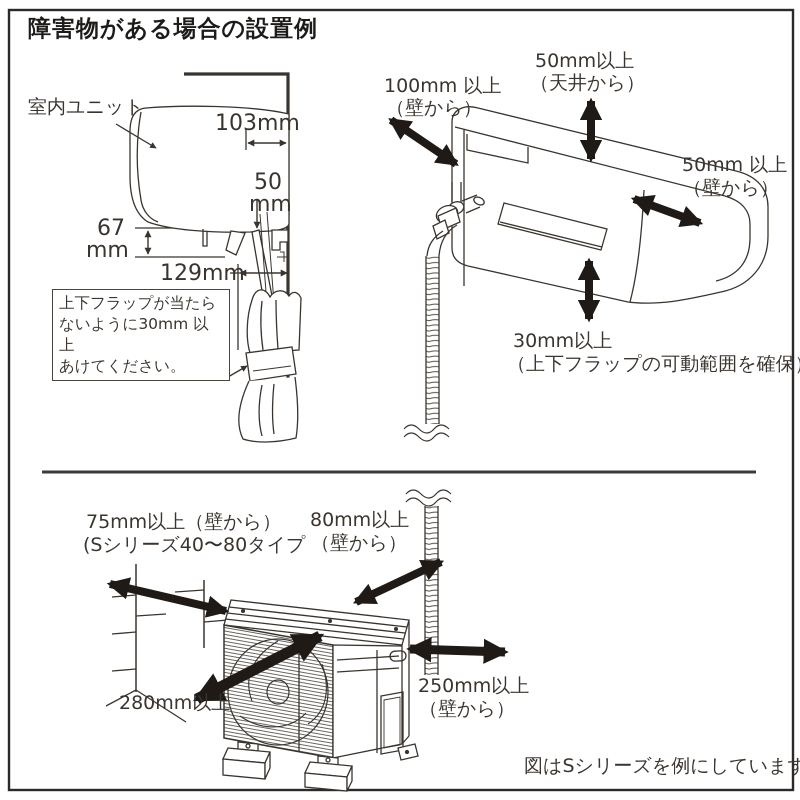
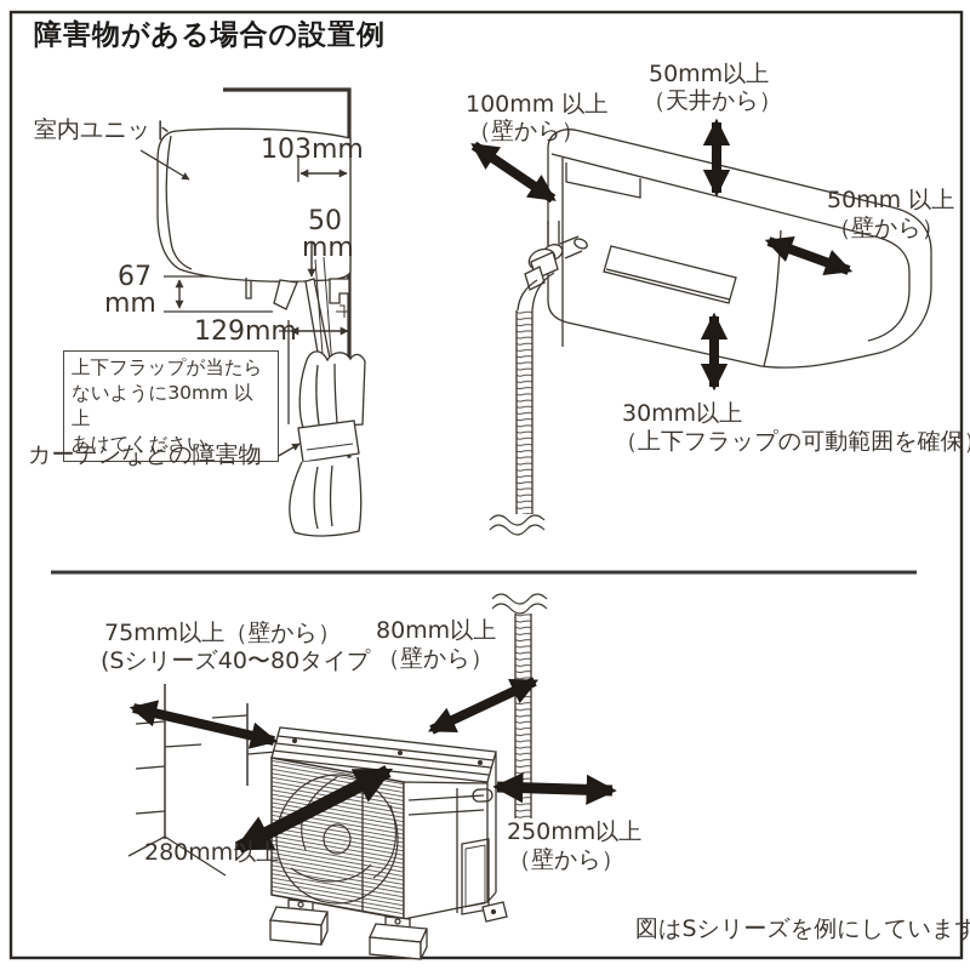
  障害物がある場合の設置例
  室内ユニット
  103mm
  50
  mm
  67
  mm
  129mm
  上下フラップが当たら
  ないように30mm 以上
  あけてください。
+ カーテンなどの障害物
  100mm 以上
  （壁から）
  50mm以上
  （天井から）
  50mm 以上
  （壁から）
  30mm以上
  （上下フラップの可動範囲を確保
  75mm以上（壁から）
  (Sシリーズ40〜80タイプ
  80mm以上
  （壁から）
  280mm以上
  250mm以上
  （壁から）
  図はSシリーズを例にしています
